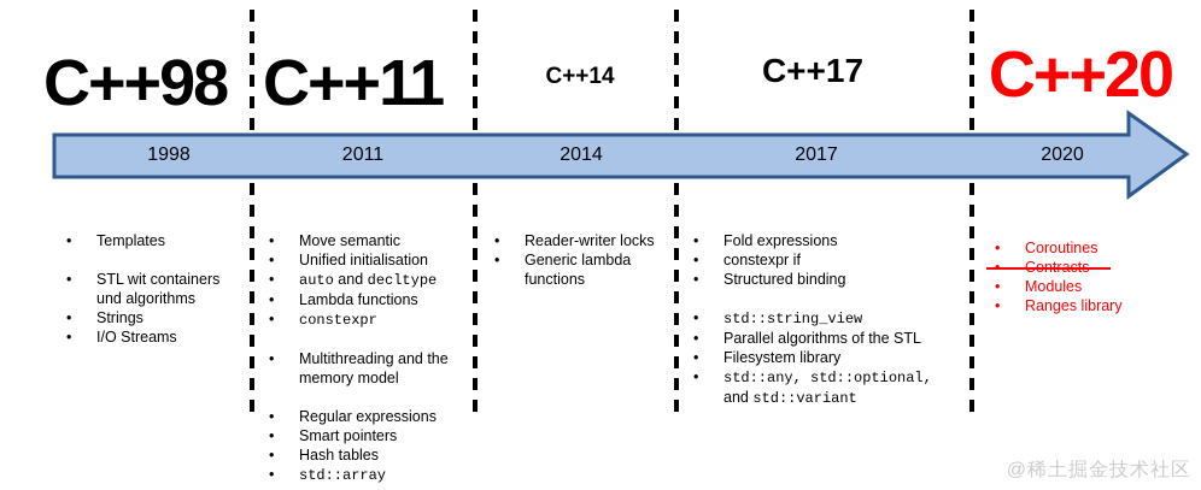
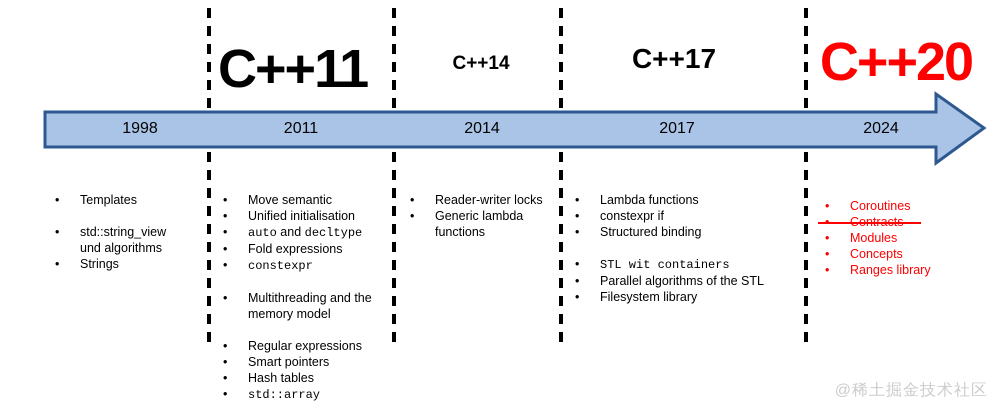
  1998
  2011
  2014
  2017
- 2020
+ 2024
- C++98
  C++11
  C++14
  C++17
  C++20
  Templates
- STL wit containers
+ std::string_view
  und algorithms
  Strings
- I/O Streams
  Move semantic
  Unified initialisation
  auto and decltype
- Lambda functions
+ Fold expressions
  constexpr
  Multithreading and the
  memory model
  Regular expressions
  Smart pointers
  Hash tables
  std::array
  Reader-writer locks
  Generic lambda
  functions
- Fold expressions
+ Lambda functions
  constexpr if
  Structured binding
- std::string_view
+ STL wit containers
  Parallel algorithms of the STL
  Filesystem library
- std::any, std::optional,
- and std::variant
  Coroutines
  Contracts
  Modules
+ Concepts
  Ranges library
  @稀土掘金技术社区
